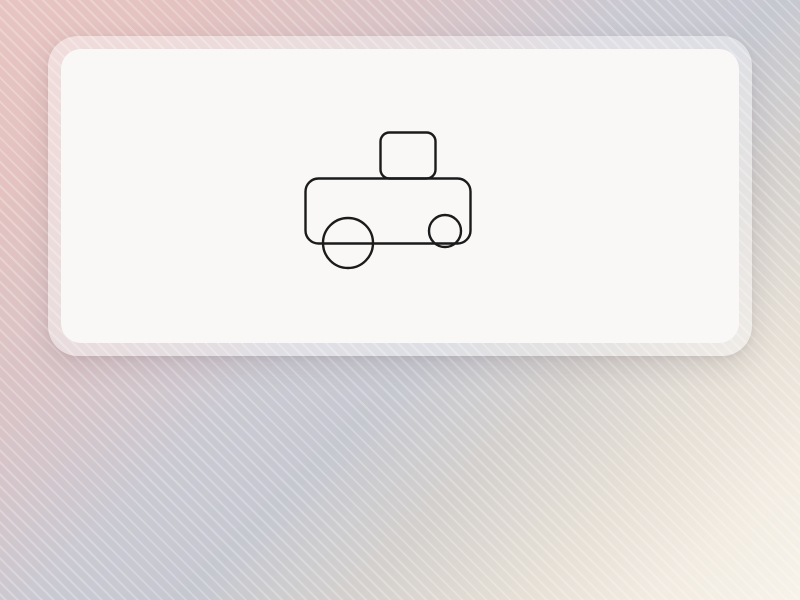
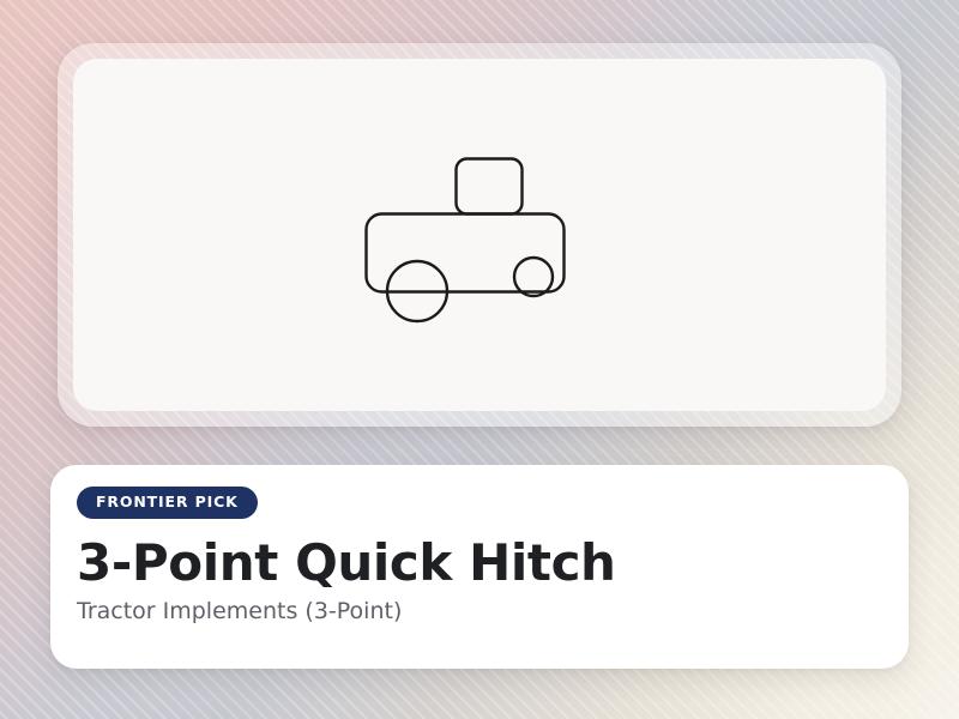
+ FRONTIER PICK
+ 3-Point Quick Hitch
+ Tractor Implements (3-Point)
